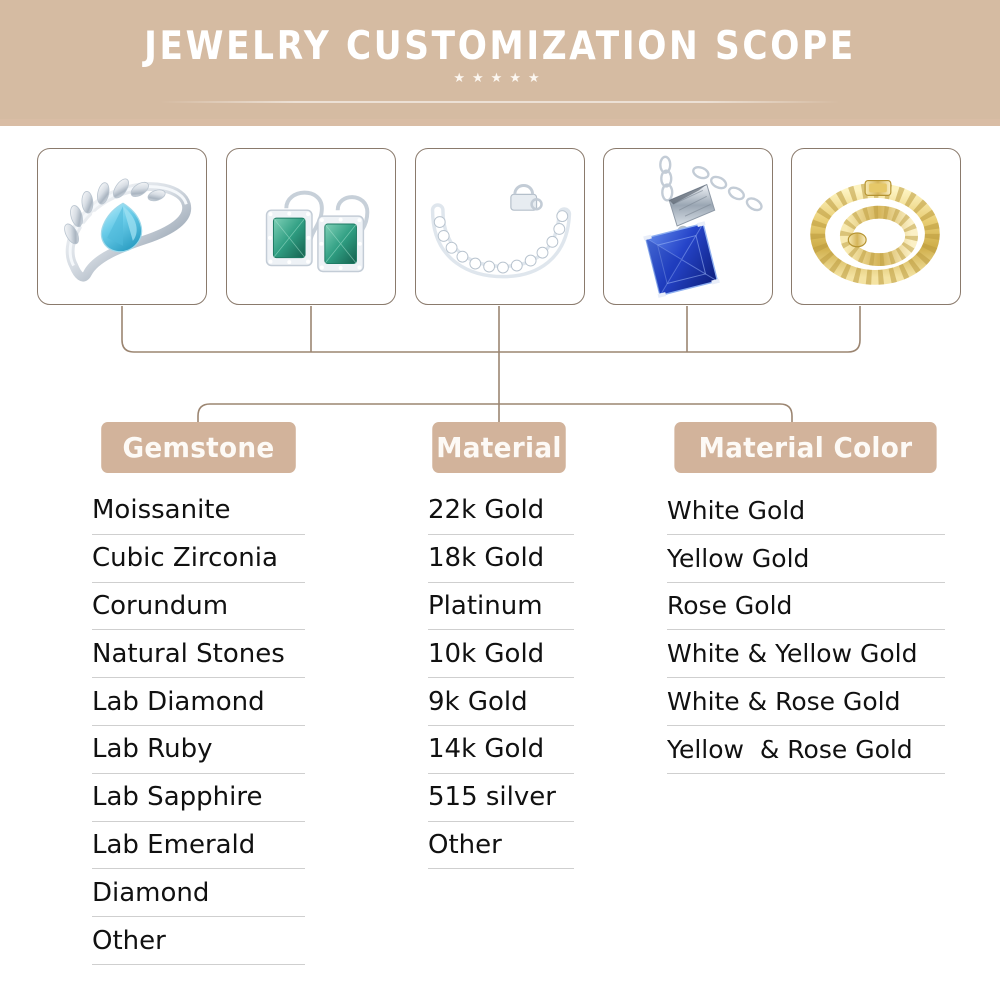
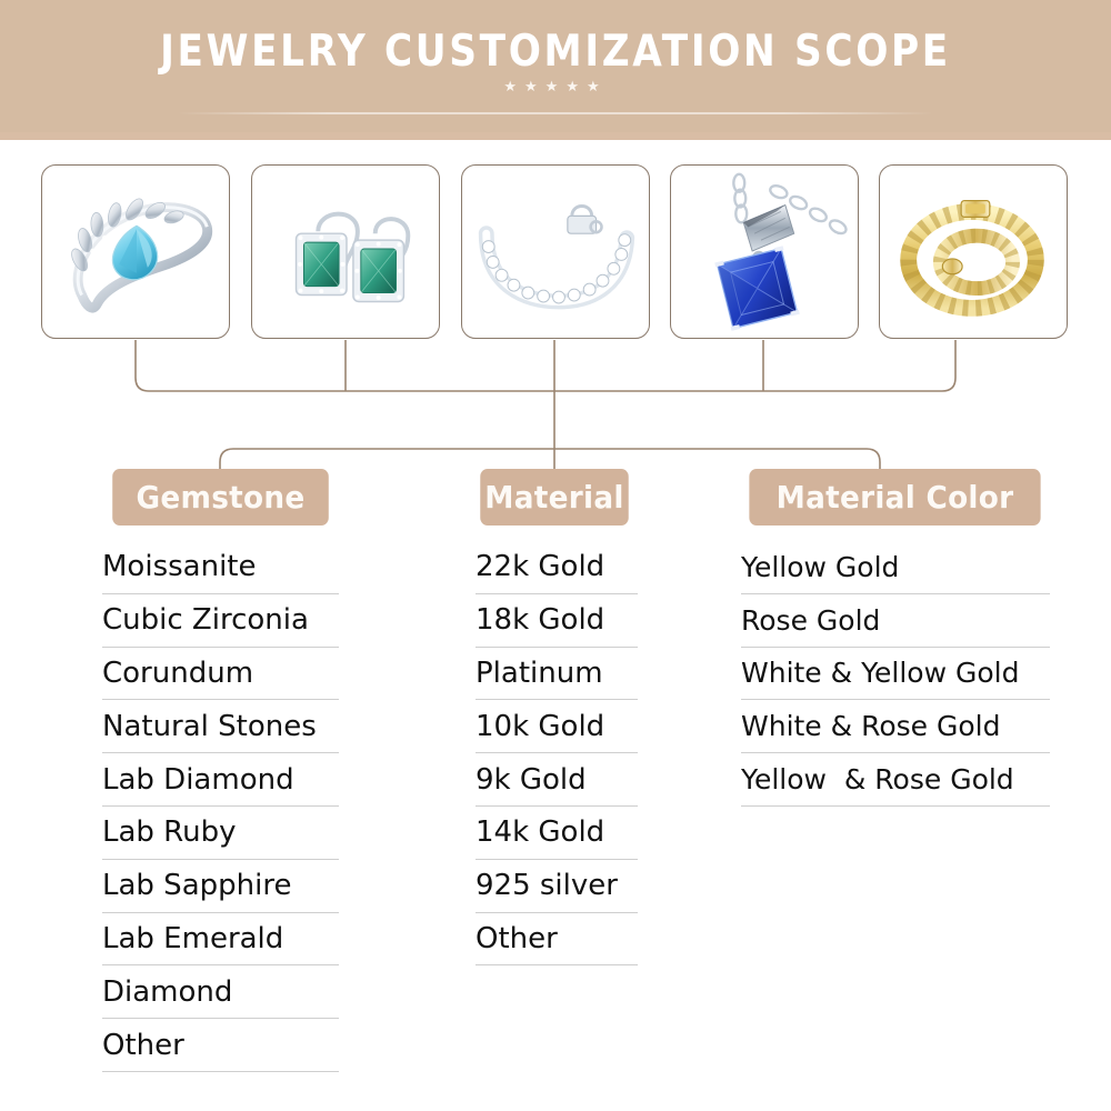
  JEWELRY CUSTOMIZATION SCOPE
  ★★★★★
  Gemstone
  Material
  Material Color
  Moissanite
  Cubic Zirconia
  Corundum
  Natural Stones
  Lab Diamond
  Lab Ruby
  Lab Sapphire
  Lab Emerald
  Diamond
  Other
  22k Gold
  18k Gold
  Platinum
  10k Gold
  9k Gold
  14k Gold
- 515 silver
+ 925 silver
  Other
- White Gold
  Yellow Gold
  Rose Gold
  White & Yellow Gold
  White & Rose Gold
  Yellow & Rose Gold
